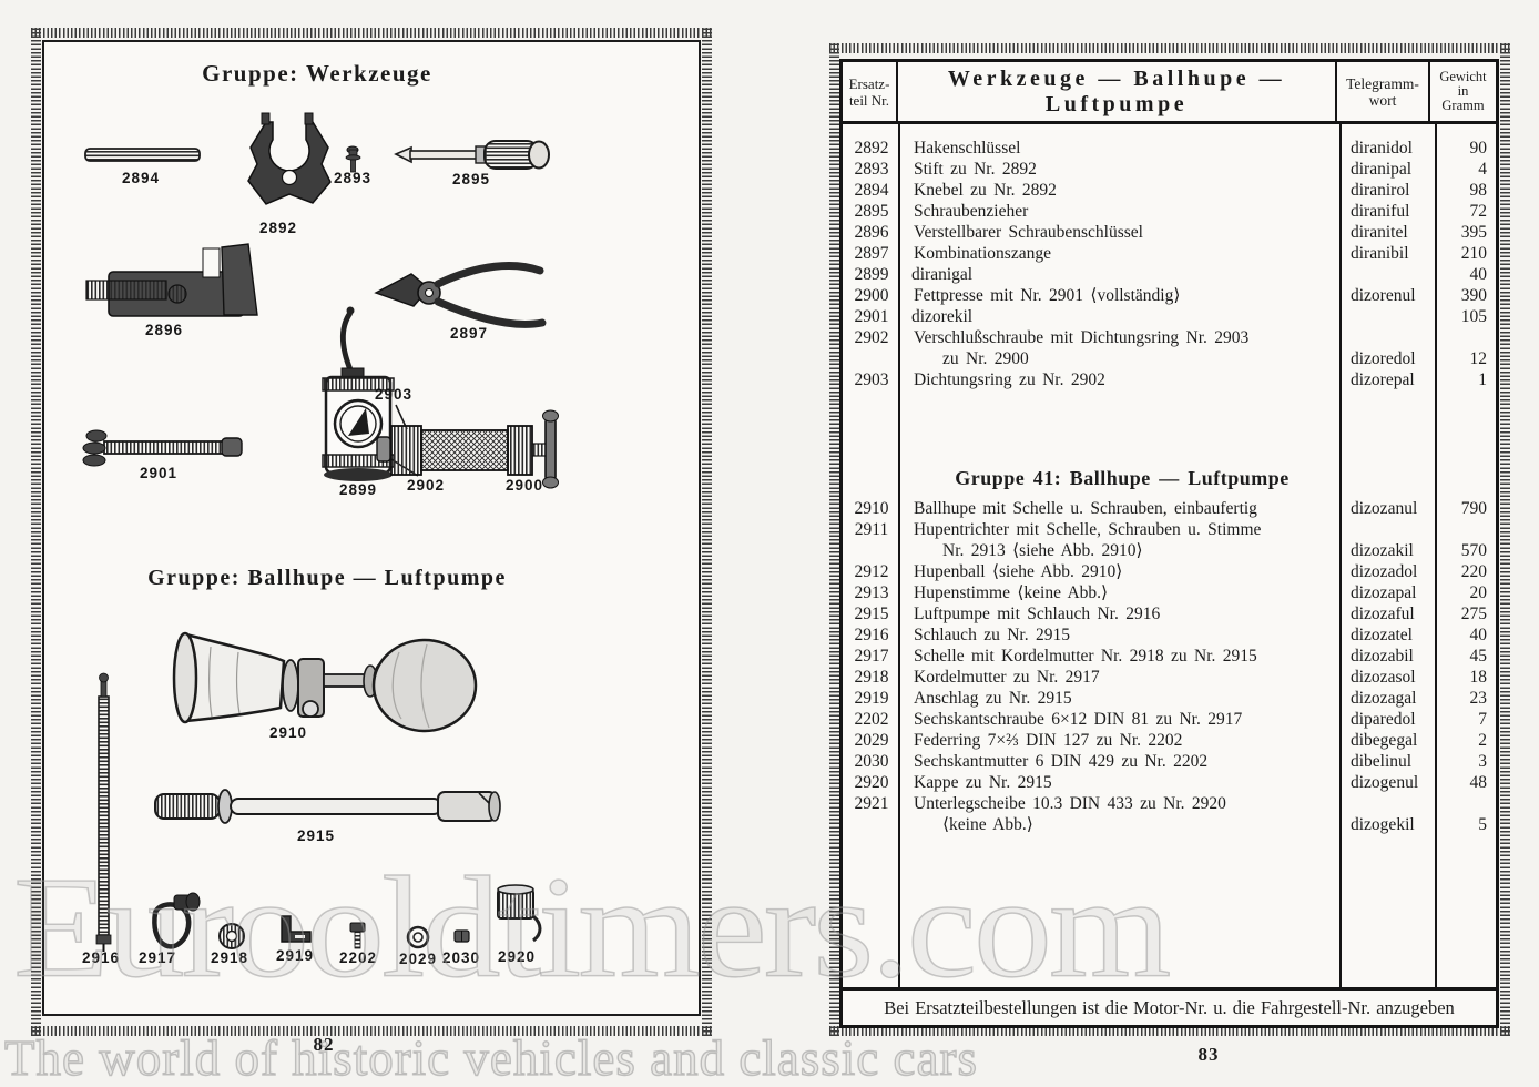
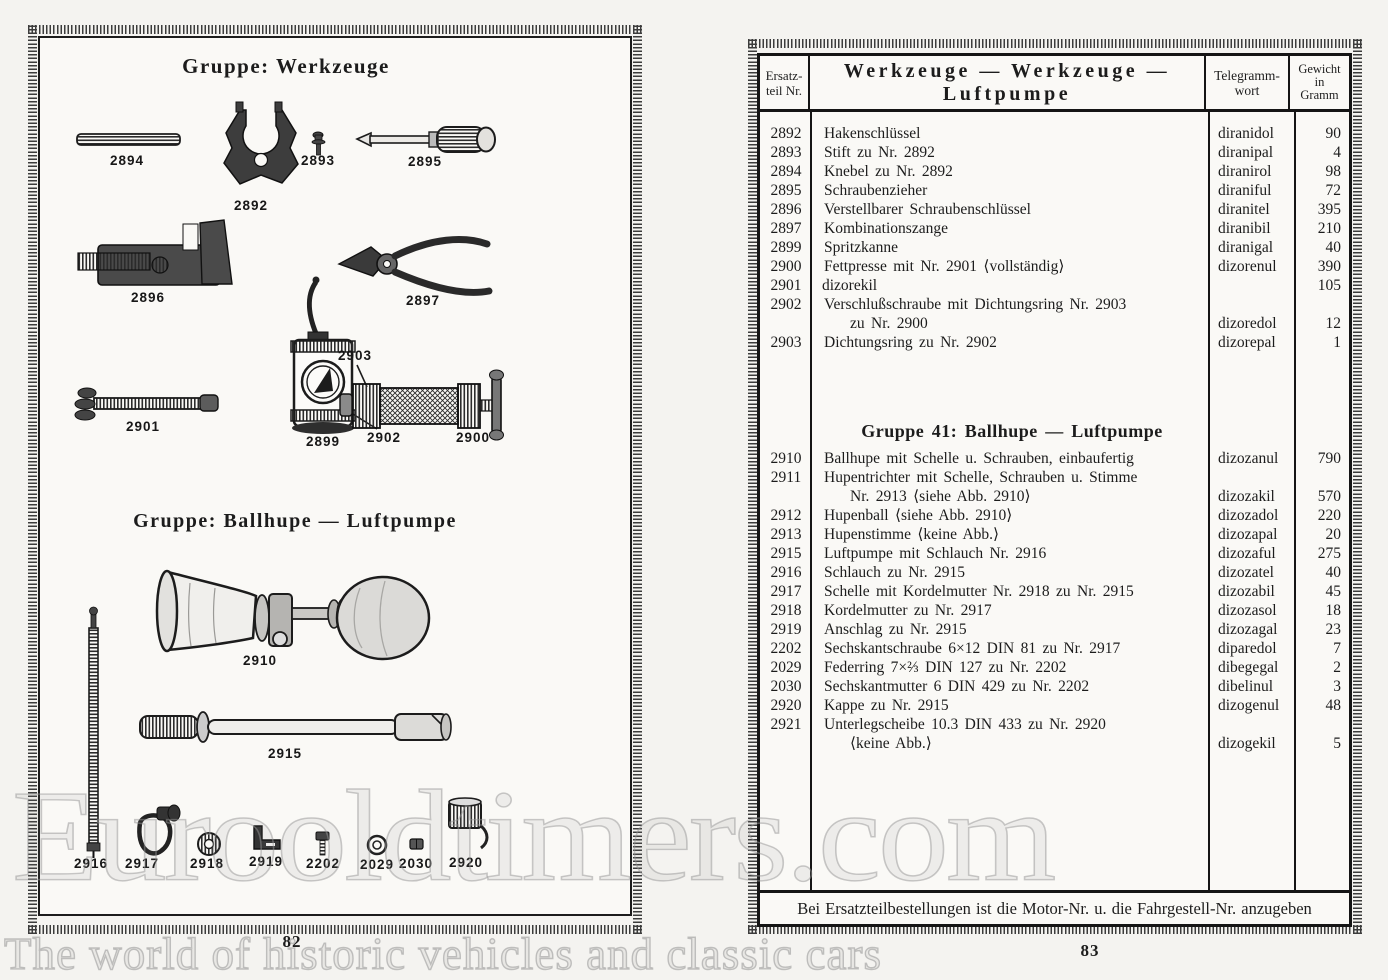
  Gruppe: Werkzeuge
  Gruppe: Ballhupe — Luftpumpe
  2894
  2892
  2893
  2895
  2896
  2897
  2901
  2899
  2903
  2902
  2900
  2910
  2915
  2916
  2917
  2918
  2919
  2202
  2029
  2030
  2920
  82
  Ersatz-
  teil Nr.
- Werkzeuge — Ballhupe — Luftpumpe
+ Werkzeuge — Werkzeuge — Luftpumpe
  Telegramm-
  wort
  Gewicht
  in
  Gramm
  2892
  Hakenschlüssel
  diranidol
  90
  2893
  Stift zu Nr. 2892
  diranipal
  4
  2894
  Knebel zu Nr. 2892
  diranirol
  98
  2895
  Schraubenzieher
  diraniful
  72
  2896
  Verstellbarer Schraubenschlüssel
  diranitel
  395
  2897
  Kombinationszange
  diranibil
  210
  2899
+ Spritzkanne
  diranigal
  40
  2900
  Fettpresse mit Nr. 2901 ⟨vollständig⟩
  dizorenul
  390
  2901
  dizorekil
  105
  2902
  Verschlußschraube mit Dichtungsring Nr. 2903
  zu Nr. 2900
  dizoredol
  12
  2903
  Dichtungsring zu Nr. 2902
  dizorepal
  1
  Gruppe 41: Ballhupe — Luftpumpe
  2910
  Ballhupe mit Schelle u. Schrauben, einbaufertig
  dizozanul
  790
  2911
  Hupentrichter mit Schelle, Schrauben u. Stimme
  Nr. 2913 ⟨siehe Abb. 2910⟩
  dizozakil
  570
  2912
  Hupenball ⟨siehe Abb. 2910⟩
  dizozadol
  220
  2913
  Hupenstimme ⟨keine Abb.⟩
  dizozapal
  20
  2915
  Luftpumpe mit Schlauch Nr. 2916
  dizozaful
  275
  2916
  Schlauch zu Nr. 2915
  dizozatel
  40
  2917
  Schelle mit Kordelmutter Nr. 2918 zu Nr. 2915
  dizozabil
  45
  2918
  Kordelmutter zu Nr. 2917
  dizozasol
  18
  2919
  Anschlag zu Nr. 2915
  dizozagal
  23
  2202
  Sechskantschraube 6×12 DIN 81 zu Nr. 2917
  diparedol
  7
  2029
  Federring 7×⅔ DIN 127 zu Nr. 2202
  dibegegal
  2
  2030
  Sechskantmutter 6 DIN 429 zu Nr. 2202
  dibelinul
  3
  2920
  Kappe zu Nr. 2915
  dizogenul
  48
  2921
  Unterlegscheibe 10.3 DIN 433 zu Nr. 2920
  ⟨keine Abb.⟩
  dizogekil
  5
  Bei Ersatzteilbestellungen ist die Motor-Nr. u. die Fahrgestell-Nr. anzugeben
  83
  Eurooldtimers.com
  The world of historic vehicles and classic cars
